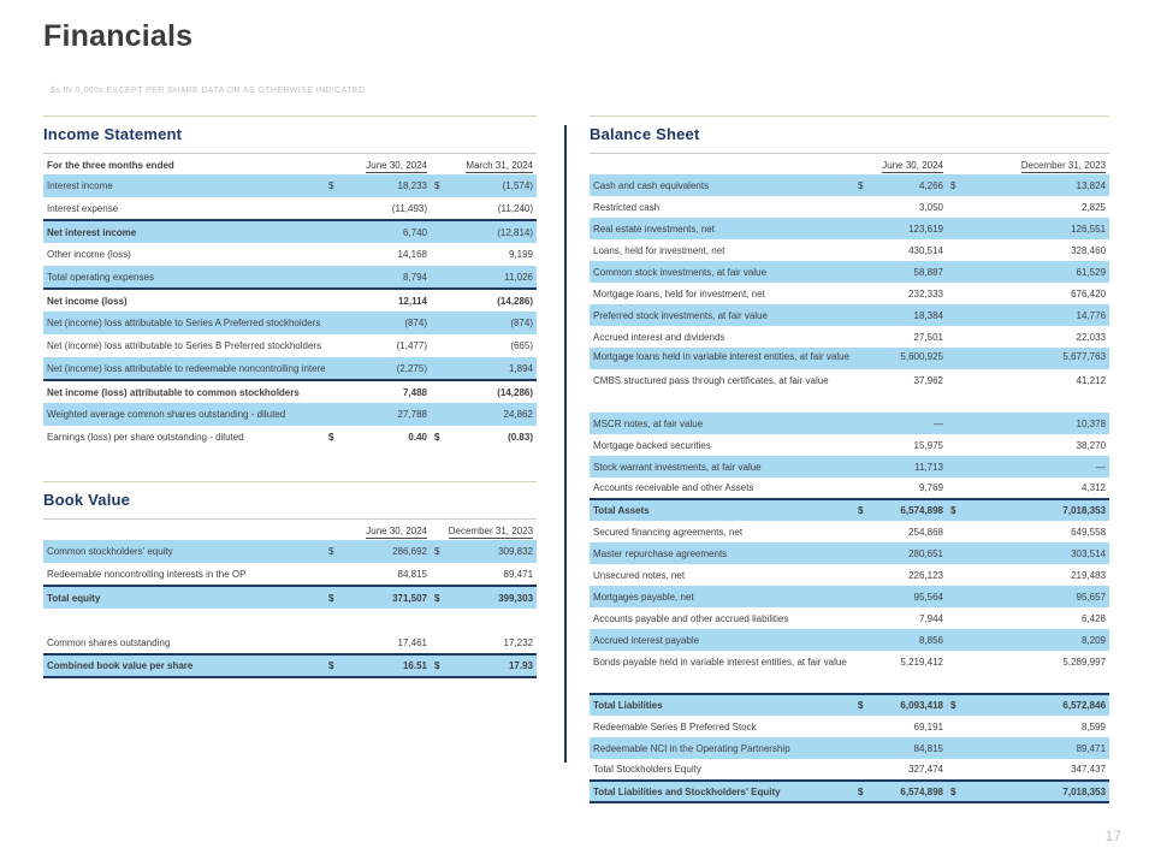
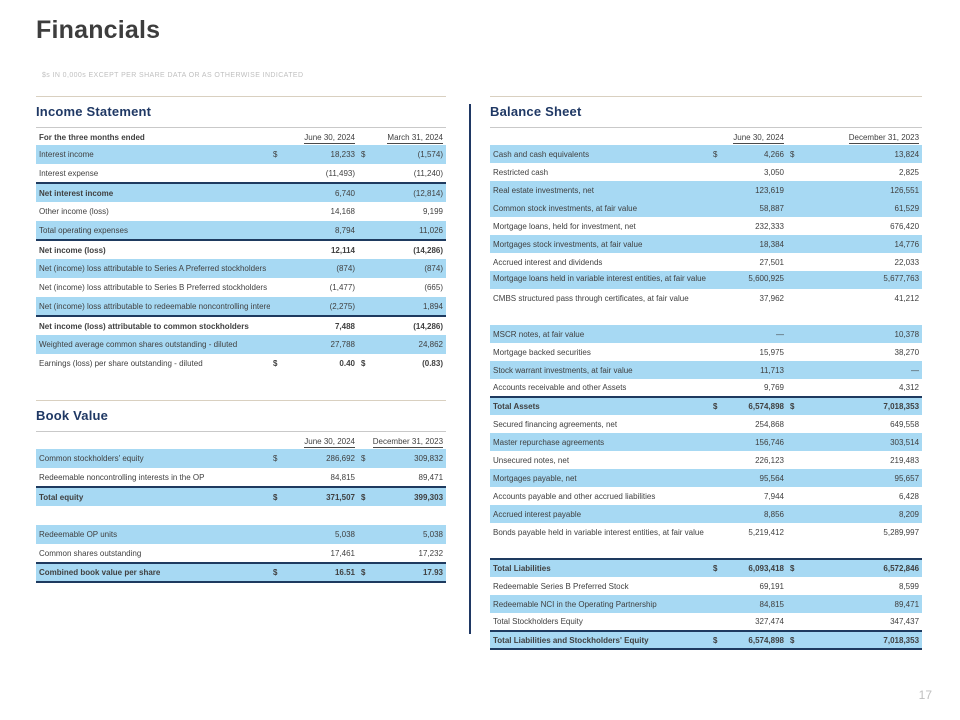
  Financials
  Income Statement
  For the three months ended	June 30, 2024	March 31, 2024
  Interest income	$	18,233	$	(1,574)
  Interest expense		(11,493)		(11,240)
  Net interest income		6,740		(12,814)
  Other income (loss)		14,168		9,199
  Total operating expenses		8,794		11,026
  Net income (loss)		12,114		(14,286)
  Net (income) loss attributable to Series A Preferred stockholders		(874)		(874)
  Net (income) loss attributable to Series B Preferred stockholders		(1,477)		(665)
  Net (income) loss attributable to redeemable noncontrolling intere		(2,275)		1,894
  Net income (loss) attributable to common stockholders		7,488		(14,286)
  Weighted average common shares outstanding - diluted		27,788		24,862
  Earnings (loss) per share outstanding - diluted	$	0.40	$	(0.83)
  Book Value
  	June 30, 2024	December 31, 2023
  Common stockholders' equity	$	286,692	$	309,832
  Redeemable noncontrolling interests in the OP		84,815		89,471
  Total equity	$	371,507	$	399,303
+ Redeemable OP units		5,038		5,038
  Common shares outstanding		17,461		17,232
  Combined book value per share	$	16.51	$	17.93
  Balance Sheet
  	June 30, 2024	December 31, 2023
  Cash and cash equivalents	$	4,266	$	13,824
  Restricted cash		3,050		2,825
  Real estate investments, net		123,619		126,551
- Loans, held for investment, net		430,514		328,460
  Common stock investments, at fair value		58,887		61,529
  Mortgage loans, held for investment, net		232,333		676,420
- Preferred stock investments, at fair value		18,384		14,776
+ Mortgages stock investments, at fair value		18,384		14,776
  Accrued interest and dividends		27,501		22,033
  Mortgage loans held in variable interest entities, at fair value		5,600,925		5,677,763
  CMBS structured pass through certificates, at fair value		37,962		41,212
  MSCR notes, at fair value		—		10,378
  Mortgage backed securities		15,975		38,270
  Stock warrant investments, at fair value		11,713		—
  Accounts receivable and other Assets		9,769		4,312
  Total Assets	$	6,574,898	$	7,018,353
  Secured financing agreements, net		254,868		649,558
- Master repurchase agreements		280,651		303,514
+ Master repurchase agreements		156,746		303,514
  Unsecured notes, net		226,123		219,483
  Mortgages payable, net		95,564		95,657
  Accounts payable and other accrued liabilities		7,944		6,428
  Accrued interest payable		8,856		8,209
  Bonds payable held in variable interest entities, at fair value		5,219,412		5,289,997
  Total Liabilities	$	6,093,418	$	6,572,846
  Redeemable Series B Preferred Stock		69,191		8,599
  Redeemable NCI in the Operating Partnership		84,815		89,471
  Total Stockholders Equity		327,474		347,437
  Total Liabilities and Stockholders' Equity	$	6,574,898	$	7,018,353
  17
